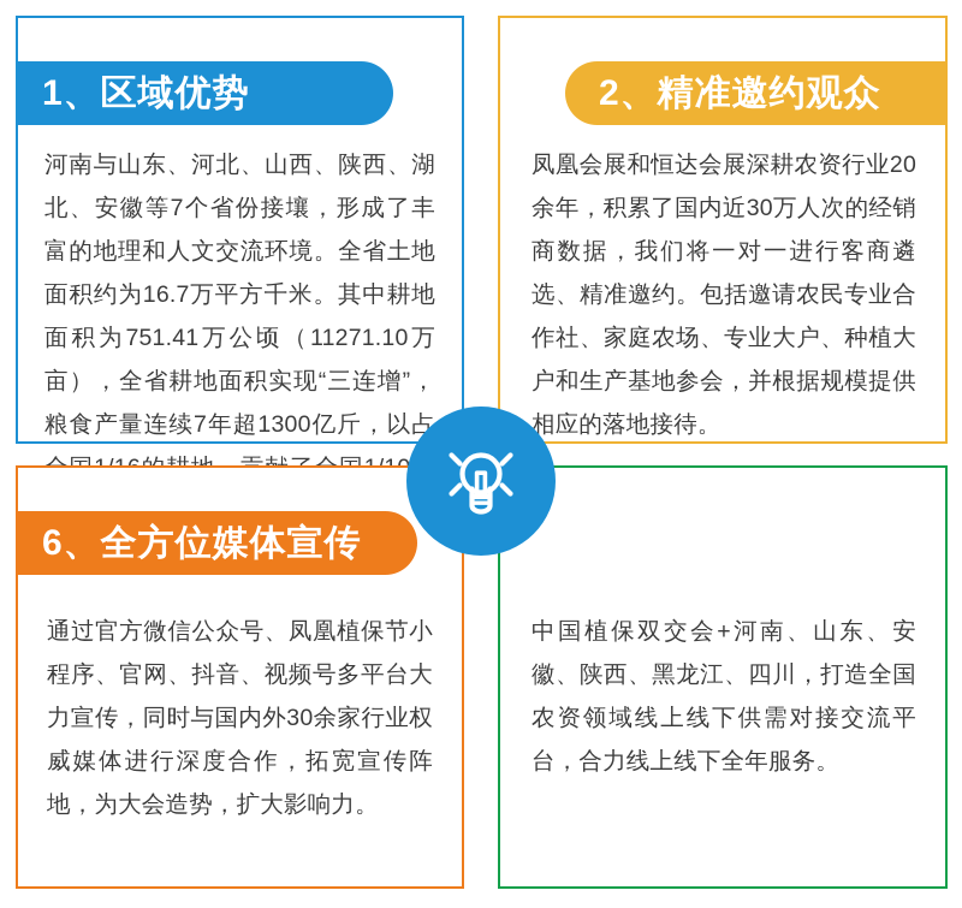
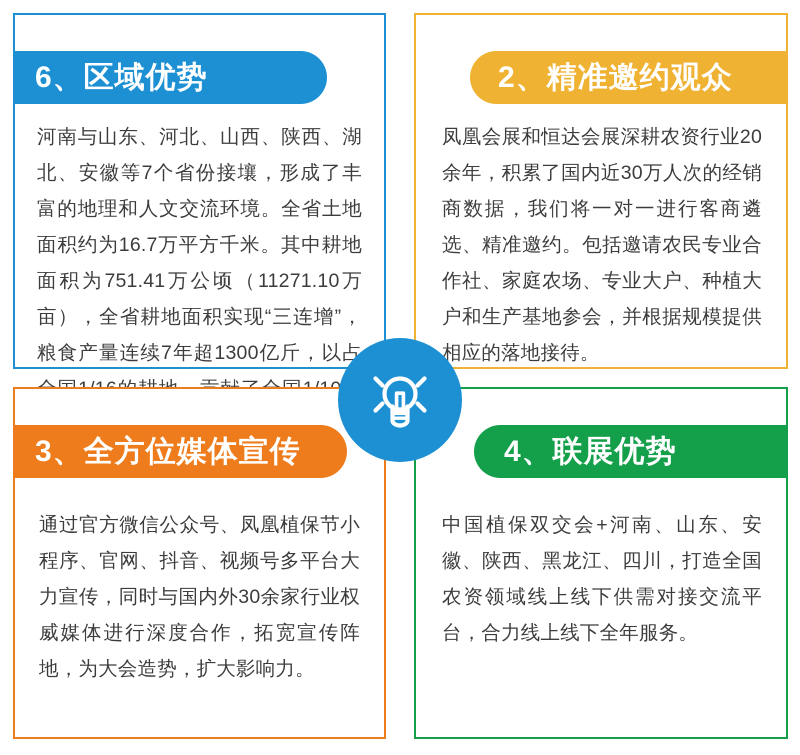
- 1、区域优势
+ 6、区域优势
  河南与山东、河北、山西、陕西、湖北、安徽等7个省份接壤，形成了丰富的地理和人文交流环境。全省土地面积约为16.7万平方千米。其中耕地面积为751.41万公顷（11271.10万亩），全省耕地面积实现“三连增”，粮食产量连续7年超1300亿斤，以占
  2、精准邀约观众
  凤凰会展和恒达会展深耕农资行业20余年，积累了国内近30万人次的经销商数据，我们将一对一进行客商遴选、精准邀约。包括邀请农民专业合作社、家庭农场、专业大户、种植大户和生产基地参会，并根据规模提供相应的落地接待。
- 6、全方位媒体宣传
+ 3、全方位媒体宣传
  通过官方微信公众号、凤凰植保节小程序、官网、抖音、视频号多平台大力宣传，同时与国内外30余家行业权威媒体进行深度合作，拓宽宣传阵地，为大会造势，扩大影响力。
+ 4、联展优势
  中国植保双交会+河南、山东、安徽、陕西、黑龙江、四川，打造全国农资领域线上线下供需对接交流平台，合力线上线下全年服务。
